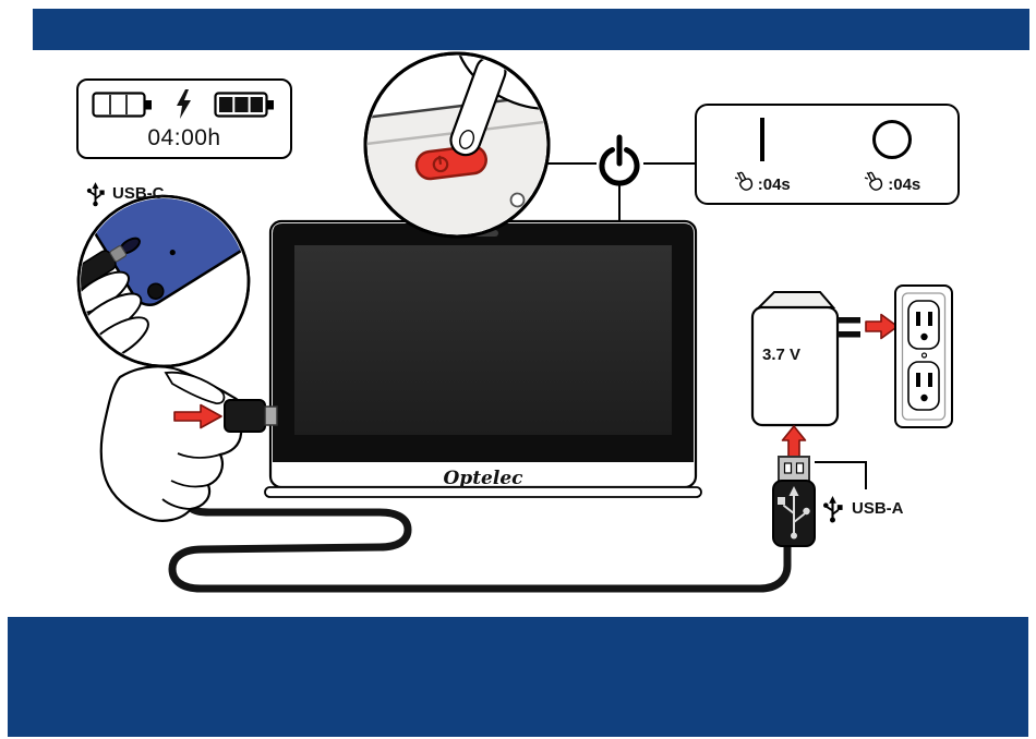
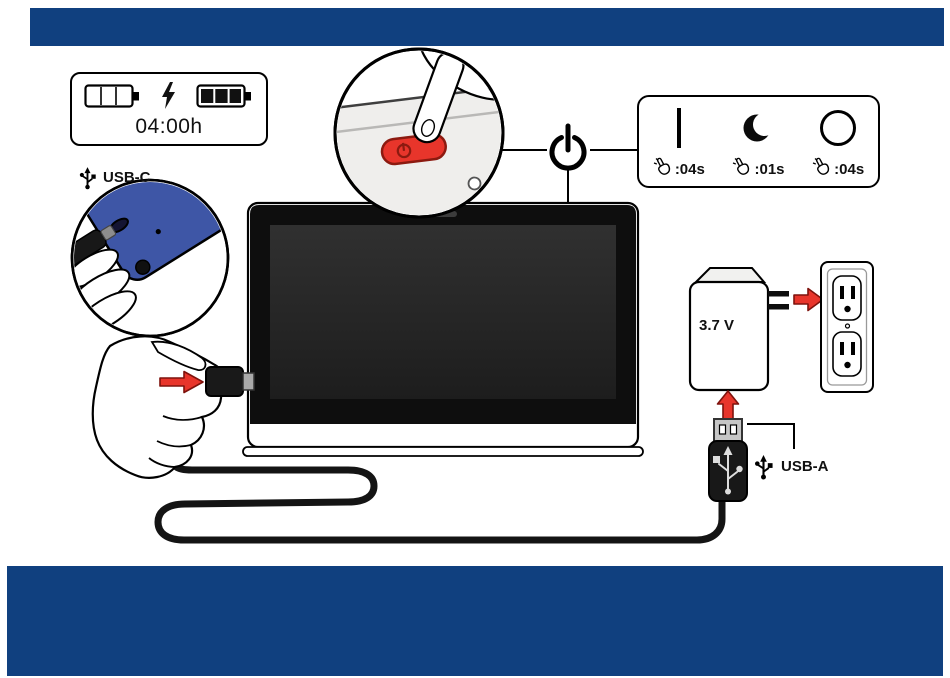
  04:00h
  USB-C
  :04s
+ :01s
  :04s
  3.7 V
- Optelec
  USB-A
